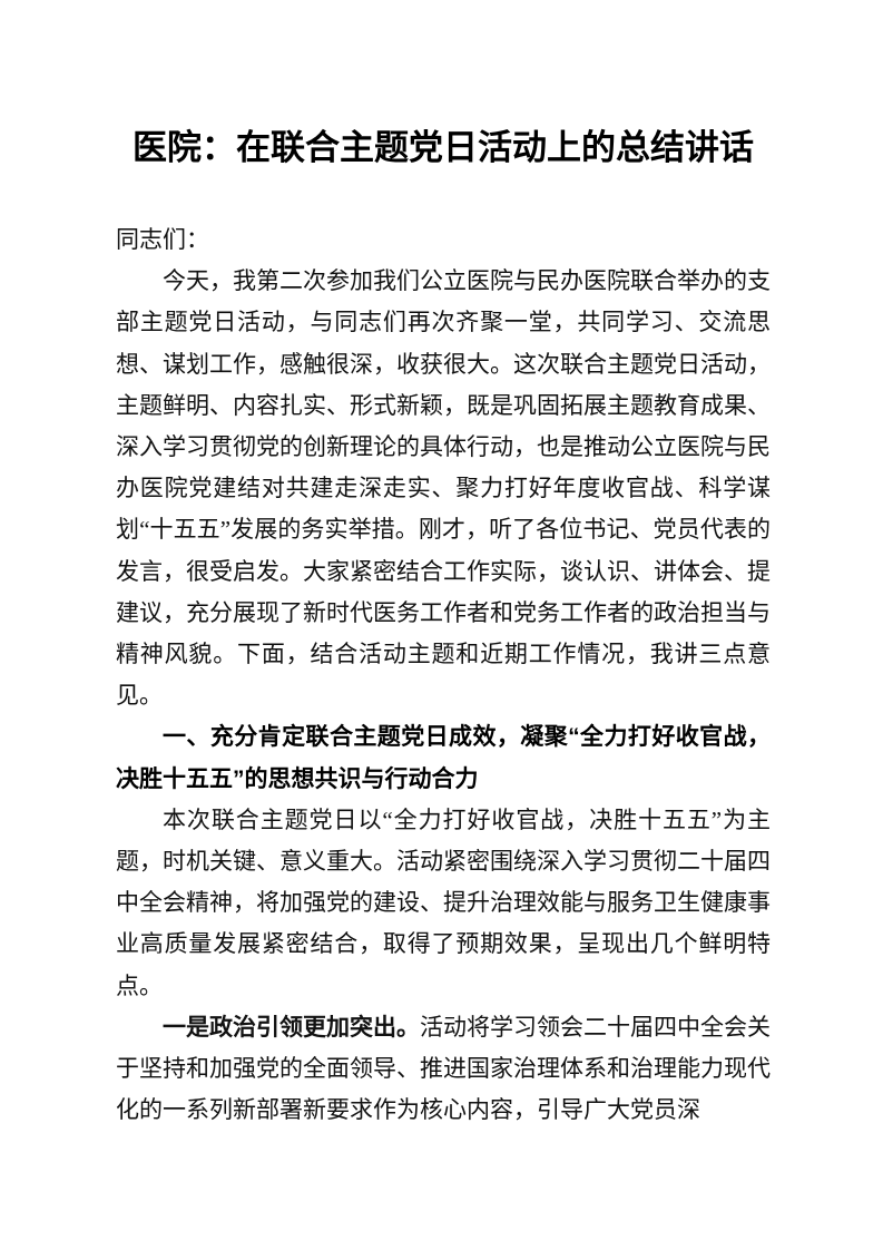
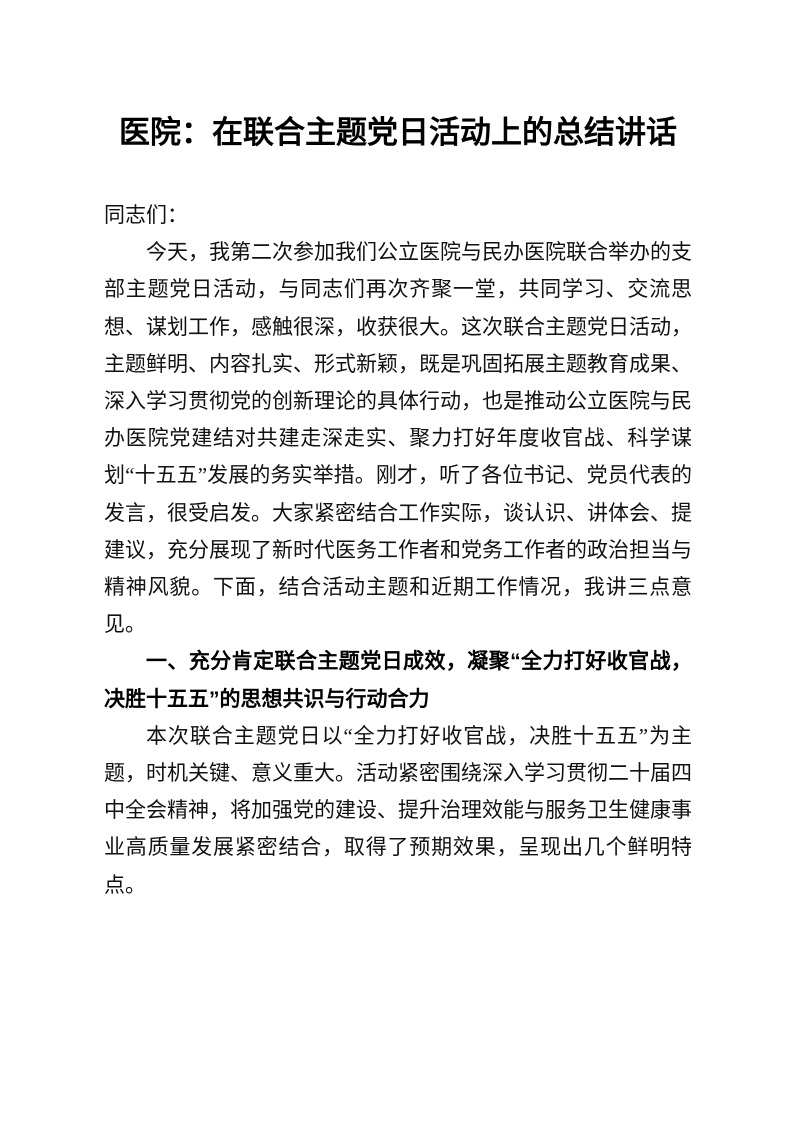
  医院：在联合主题党日活动上的总结讲话
  同志们：
  今天，我第二次参加我们公立医院与民办医院联合举办的支部主题党日活动，与同志们再次齐聚一堂，共同学习、交流思想、谋划工作，感触很深，收获很大。这次联合主题党日活动，主题鲜明、内容扎实、形式新颖，既是巩固拓展主题教育成果、深入学习贯彻党的创新理论的具体行动，也是推动公立医院与民办医院党建结对共建走深走实、聚力打好年度收官战、科学谋划“十五五”发展的务实举措。刚才，听了各位书记、党员代表的发言，很受启发。大家紧密结合工作实际，谈认识、讲体会、提建议，充分展现了新时代医务工作者和党务工作者的政治担当与精神风貌。下面，结合活动主题和近期工作情况，我讲三点意见。
  一、充分肯定联合主题党日成效，凝聚“全力打好收官战，决胜十五五”的思想共识与行动合力
  本次联合主题党日以“全力打好收官战，决胜十五五”为主题，时机关键、意义重大。活动紧密围绕深入学习贯彻二十届四中全会精神，将加强党的建设、提升治理效能与服务卫生健康事业高质量发展紧密结合，取得了预期效果，呈现出几个鲜明特点。
- 一是政治引领更加突出。活动将学习领会二十届四中全会关于坚持和加强党的全面领导、推进国家治理体系和治理能力现代化的一系列新部署新要求作为核心内容，引导广大党员深
